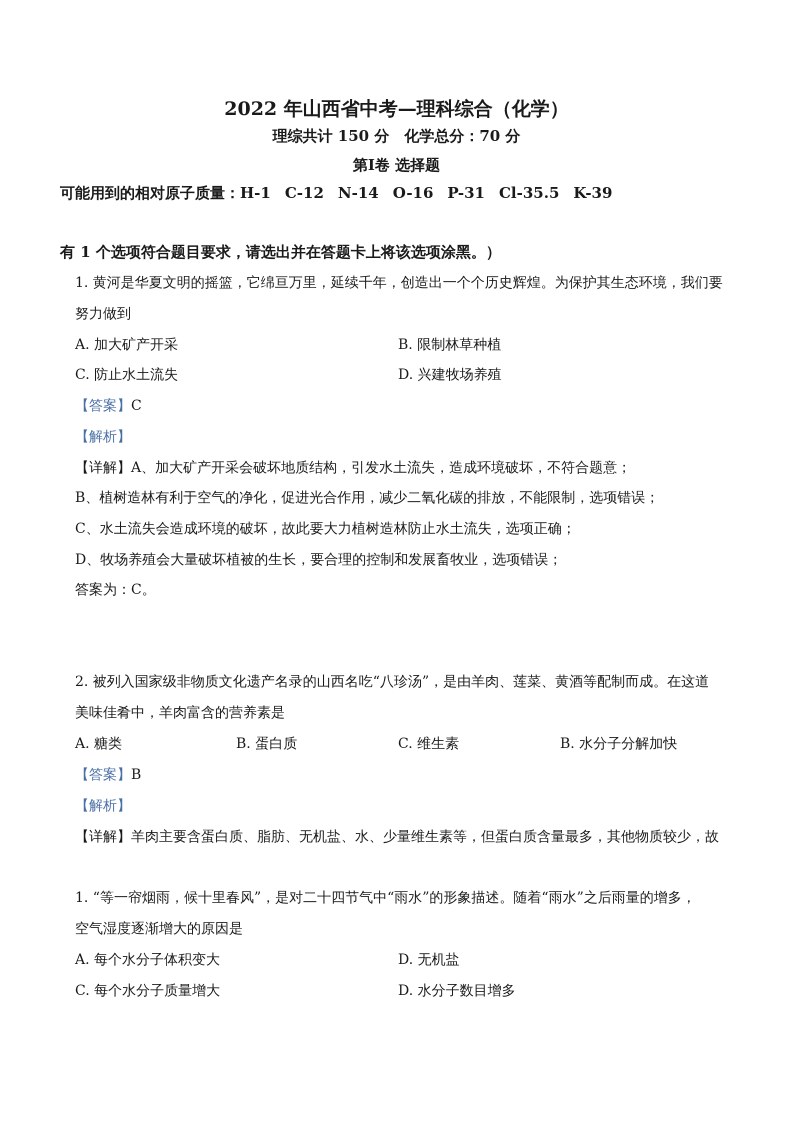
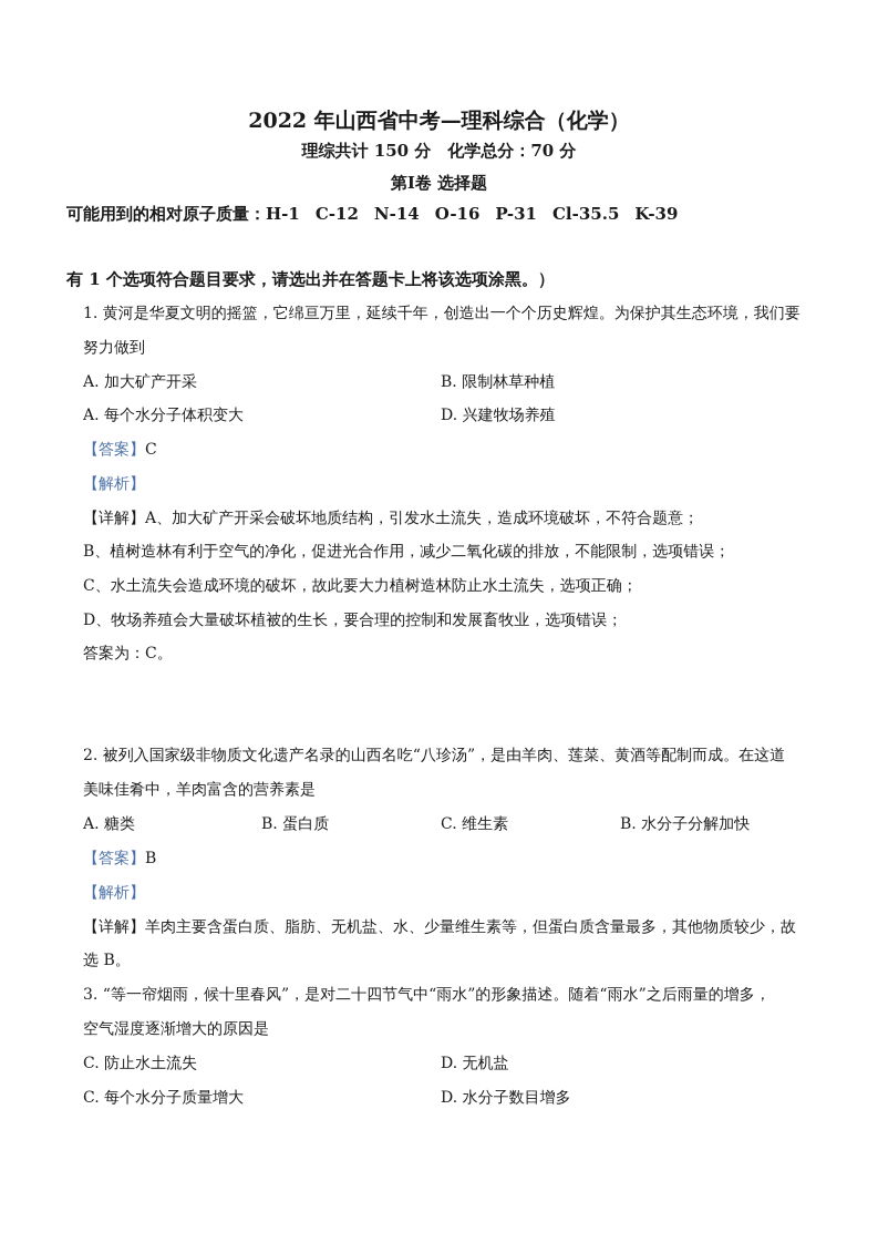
  2022 年山西省中考—理科综合（化学）
  理综共计 150 分 化学总分：70 分
  第I卷 选择题
  可能用到的相对原子质量：H-1 C-12 N-14 O-16 P-31 Cl-35.5 K-39
  有 1 个选项符合题目要求，请选出并在答题卡上将该选项涂黑。）
  1. 黄河是华夏文明的摇篮，它绵亘万里，延续千年，创造出一个个历史辉煌。为保护其生态环境，我们要
  努力做到
  A. 加大矿产开采
  B. 限制林草种植
- C. 防止水土流失
+ A. 每个水分子体积变大
  D. 兴建牧场养殖
  【答案】C
  【解析】
  【详解】A、加大矿产开采会破坏地质结构，引发水土流失，造成环境破坏，不符合题意；
  B、植树造林有利于空气的净化，促进光合作用，减少二氧化碳的排放，不能限制，选项错误；
  C、水土流失会造成环境的破坏，故此要大力植树造林防止水土流失，选项正确；
  D、牧场养殖会大量破坏植被的生长，要合理的控制和发展畜牧业，选项错误；
  答案为：C。
  2. 被列入国家级非物质文化遗产名录的山西名吃“八珍汤”，是由羊肉、莲菜、黄酒等配制而成。在这道
  美味佳肴中，羊肉富含的营养素是
  A. 糖类
  B. 蛋白质
  C. 维生素
  B. 水分子分解加快
  【答案】B
  【解析】
  【详解】羊肉主要含蛋白质、脂肪、无机盐、水、少量维生素等，但蛋白质含量最多，其他物质较少，故
+ 选 B。
- 1. “等一帘烟雨，候十里春风”，是对二十四节气中“雨水”的形象描述。随着“雨水”之后雨量的增多，
+ 3. “等一帘烟雨，候十里春风”，是对二十四节气中“雨水”的形象描述。随着“雨水”之后雨量的增多，
  空气湿度逐渐增大的原因是
- A. 每个水分子体积变大
+ C. 防止水土流失
  D. 无机盐
  C. 每个水分子质量增大
  D. 水分子数目增多
